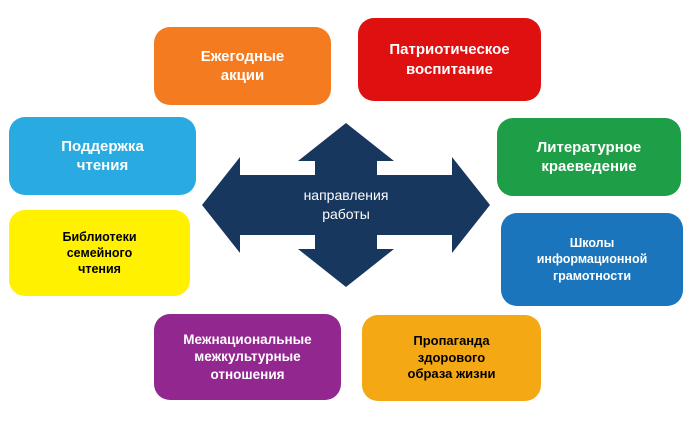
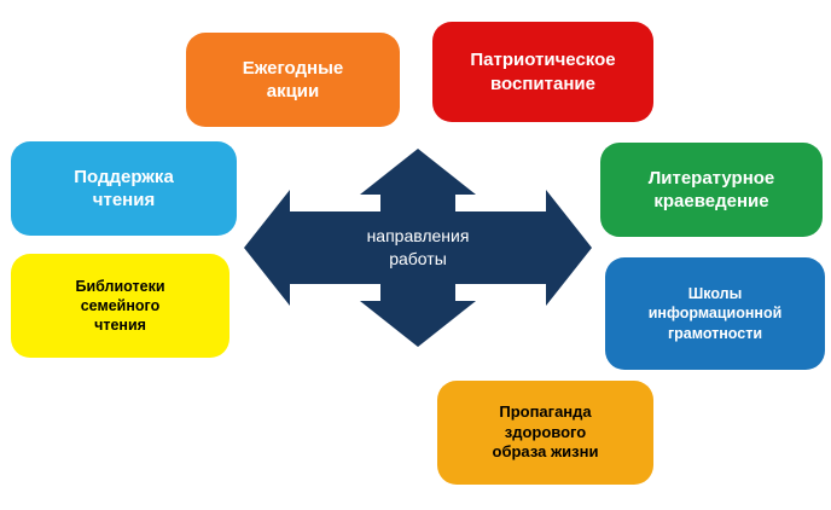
  Ежегодные
  акции
  Патриотическое
  воспитание
  Поддержка
  чтения
  Литературное
  краеведение
  Библиотеки
  семейного
  чтения
  Школы
  информационной
  грамотности
- Межнациональные
- межкультурные
- отношения
  Пропаганда
  здорового
  образа жизни
  направления
  работы
